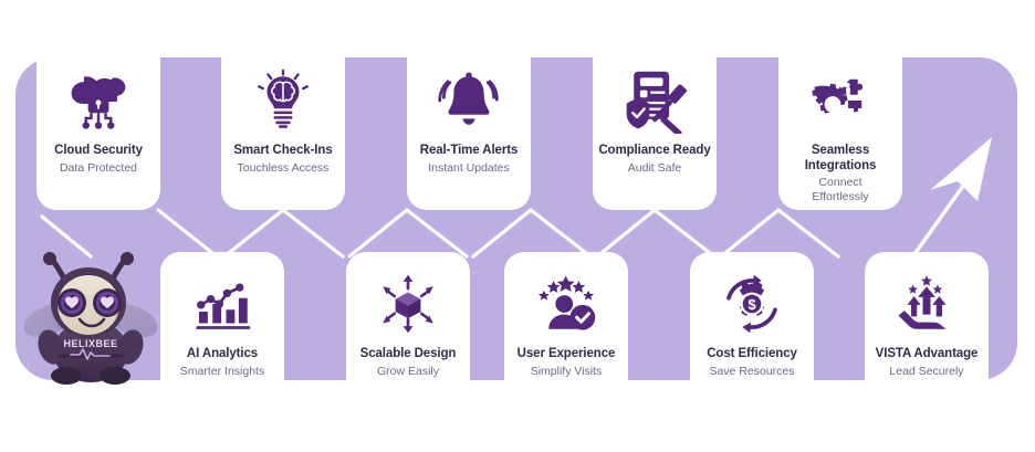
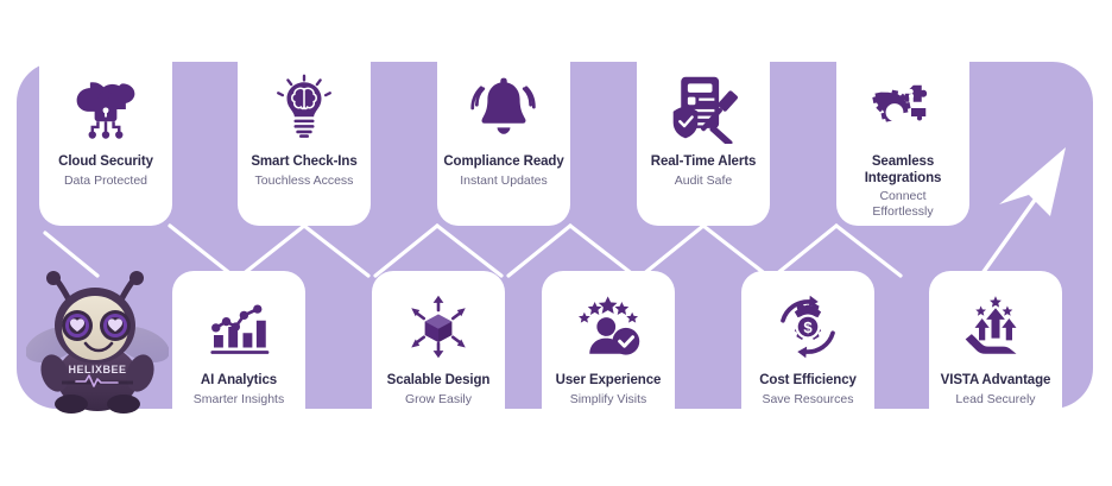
  Cloud Security
  Data Protected
  Smart Check-Ins
  Touchless Access
- Real-Time Alerts
+ Compliance Ready
  Instant Updates
- Compliance Ready
+ Real-Time Alerts
  Audit Safe
  Seamless
  Integrations
  Connect
  Effortlessly
  AI Analytics
  Smarter Insights
  Scalable Design
  Grow Easily
  User Experience
  Simplify Visits
  $
  Cost Efficiency
  Save Resources
  VISTA Advantage
  Lead Securely
  HELIXBEE
